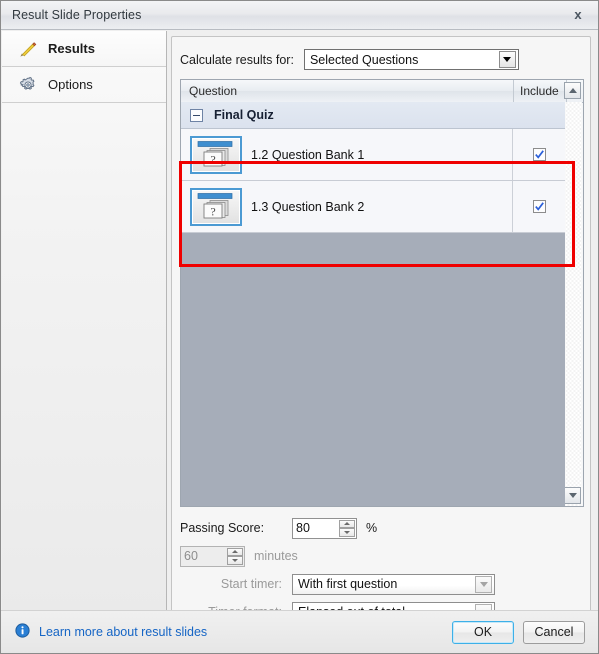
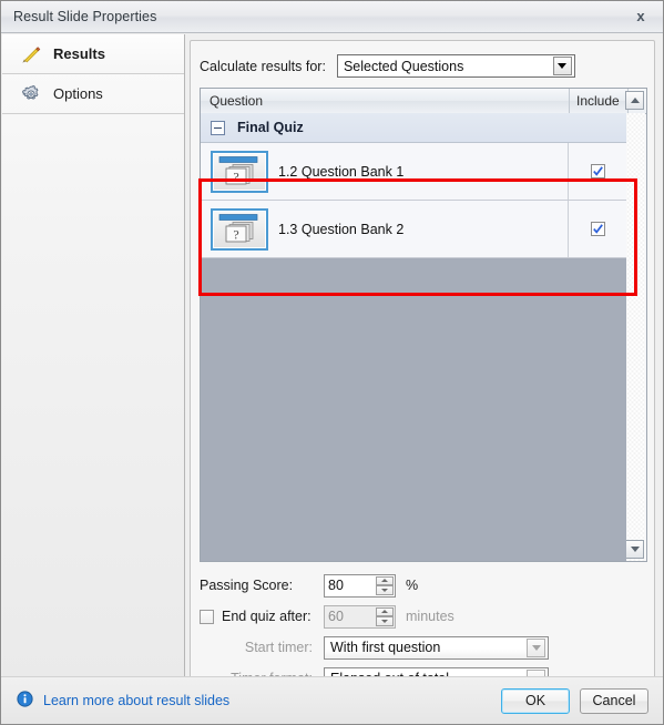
  Result Slide Properties
  x
  Results
  Options
  Calculate results for:
  Selected Questions
  Question
  Include
  Final Quiz
  ?
  1.2 Question Bank 1
  ?
  1.3 Question Bank 2
  Passing Score:
  80
  %
+ End quiz after:
  60
  minutes
  Start timer:
  With first question
  Learn more about result slides
  OK
  Cancel
